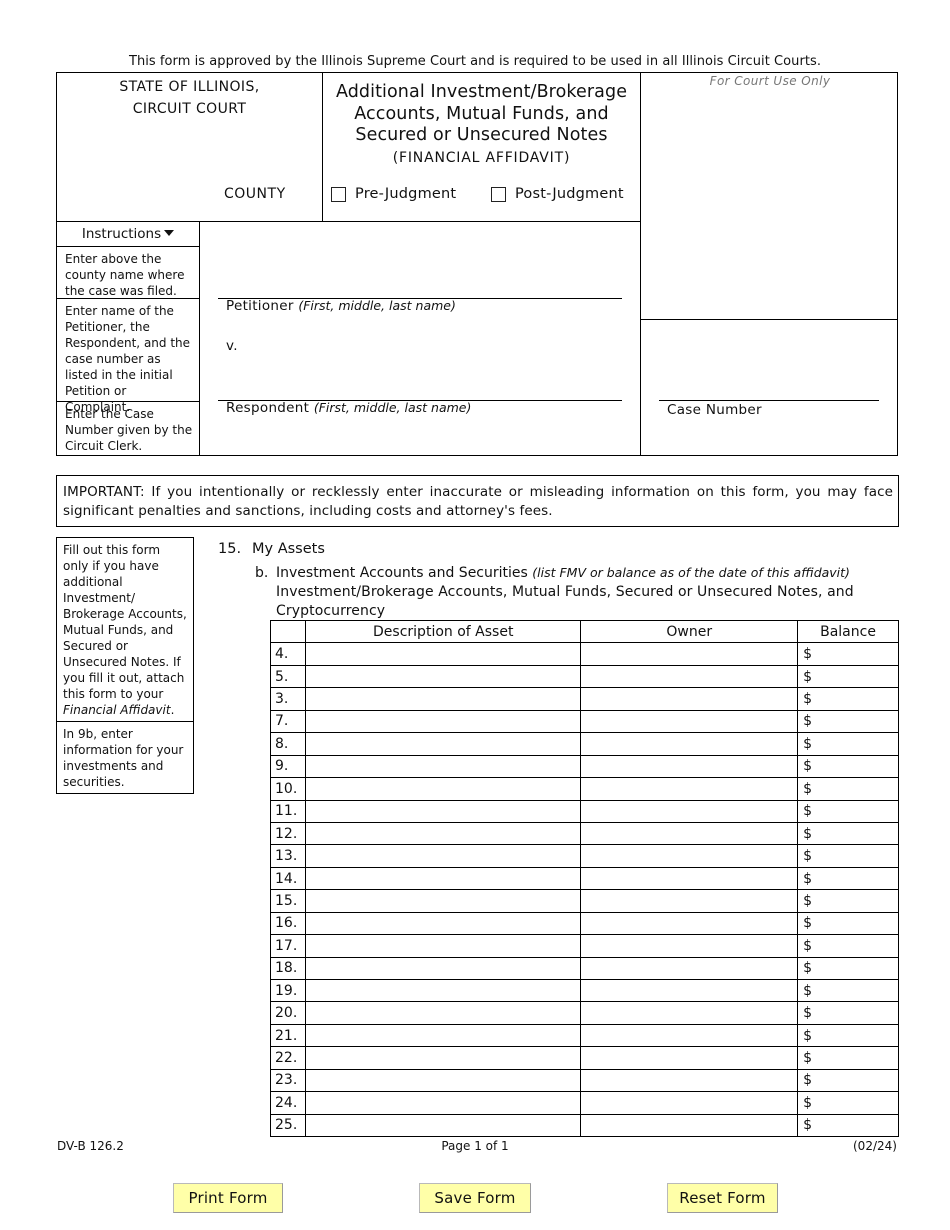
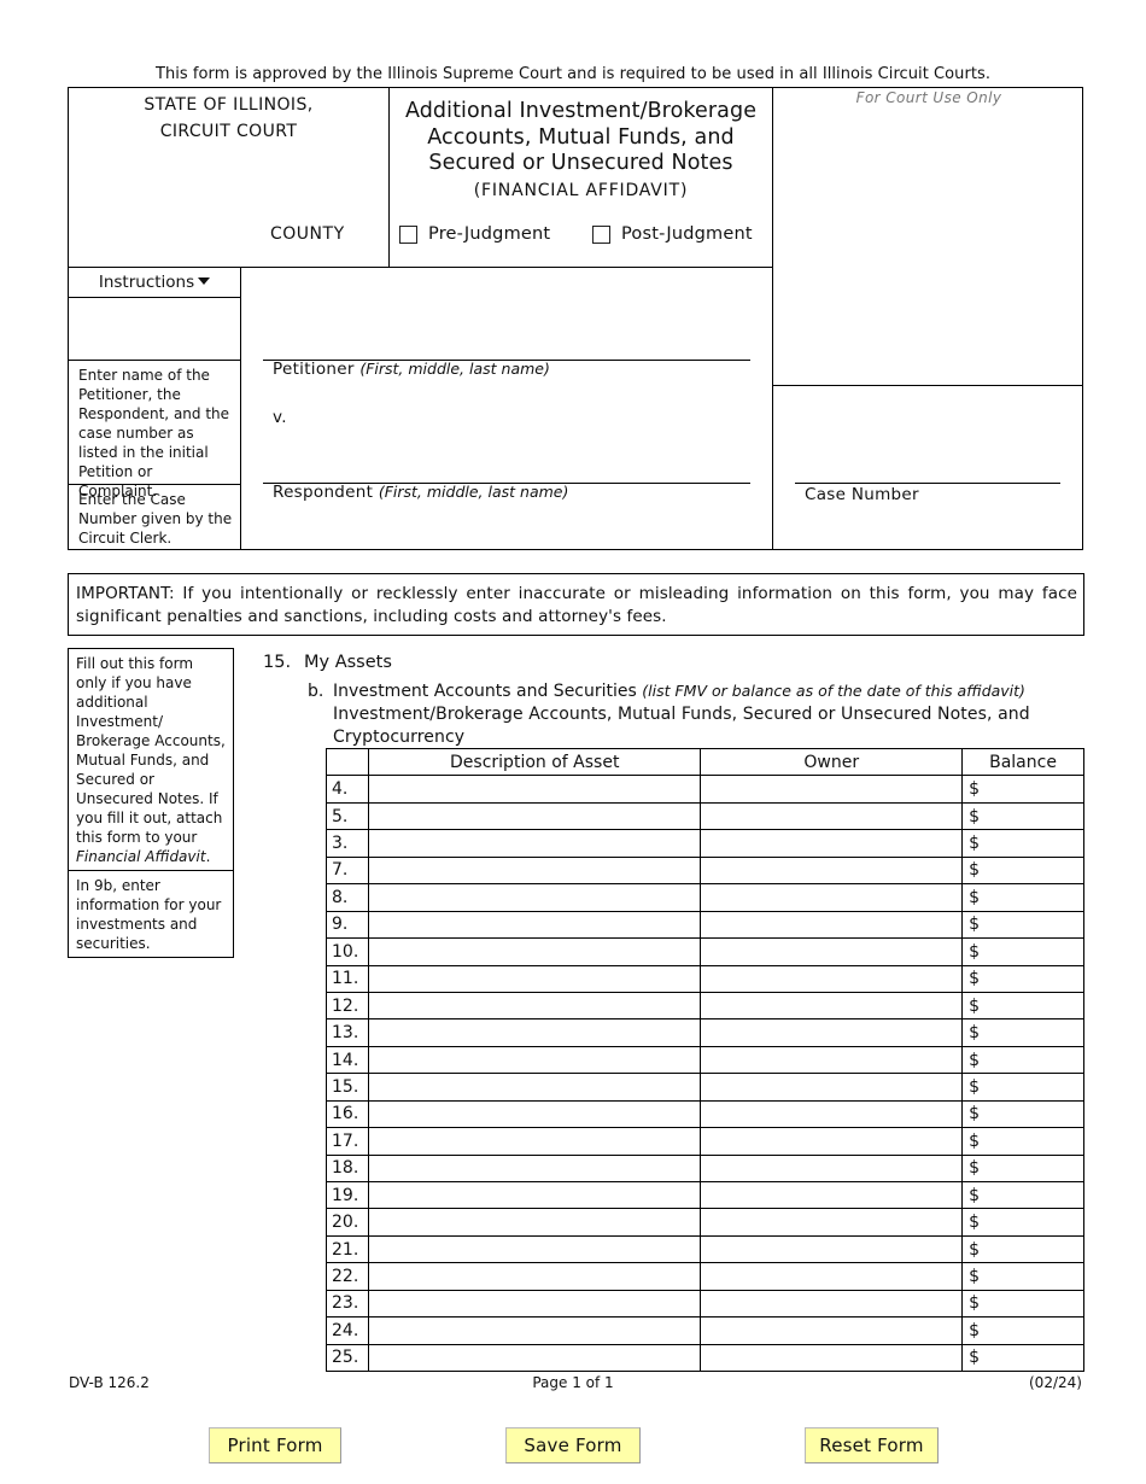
  This form is approved by the Illinois Supreme Court and is required to be used in all Illinois Circuit Courts.
  STATE OF ILLINOIS,
  CIRCUIT COURT
  COUNTY
  Additional Investment/Brokerage
  Accounts, Mutual Funds, and
  Secured or Unsecured Notes
  (FINANCIAL AFFIDAVIT)
  Pre-Judgment
  Post-Judgment
  For Court Use Only
  Instructions
- Enter above the county name where the case was filed.
  Enter name of the Petitioner, the Respondent, and the case number as listed in the initial Petition or Complaint.
  Enter the Case Number given by the Circuit Clerk.
  Petitioner (First, middle, last name)
  v.
  Respondent (First, middle, last name)
  Case Number
  IMPORTANT: If you intentionally or recklessly enter inaccurate or misleading information on this form, you may face significant penalties and sanctions, including costs and attorney's fees.
  Fill out this form only if you have additional Investment/ Brokerage Accounts, Mutual Funds, and Secured or Unsecured Notes. If you fill it out, attach this form to your Financial Affidavit.
  In 9b, enter information for your investments and securities.
  15. My Assets
  b. Investment Accounts and Securities (list FMV or balance as of the date of this affidavit)
  Investment/Brokerage Accounts, Mutual Funds, Secured or Unsecured Notes, and Cryptocurrency
  	Description of Asset	Owner	Balance
  4.			$
  5.			$
  3.			$
  7.			$
  8.			$
  9.			$
  10.			$
  11.			$
  12.			$
  13.			$
  14.			$
  15.			$
  16.			$
  17.			$
  18.			$
  19.			$
  20.			$
  21.			$
  22.			$
  23.			$
  24.			$
  25.			$
  DV-B 126.2
  Page 1 of 1
  (02/24)
  Print Form
  Save Form
  Reset Form
